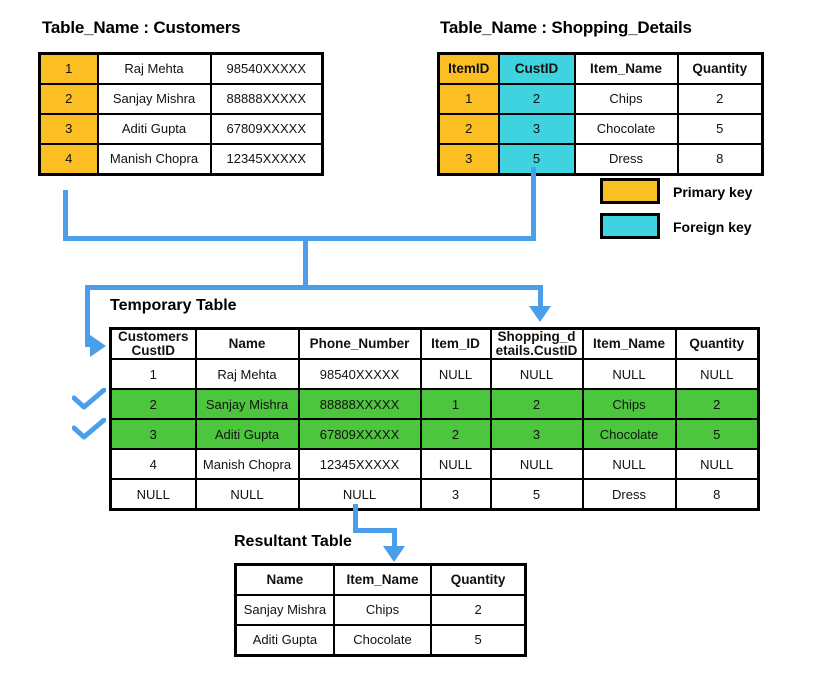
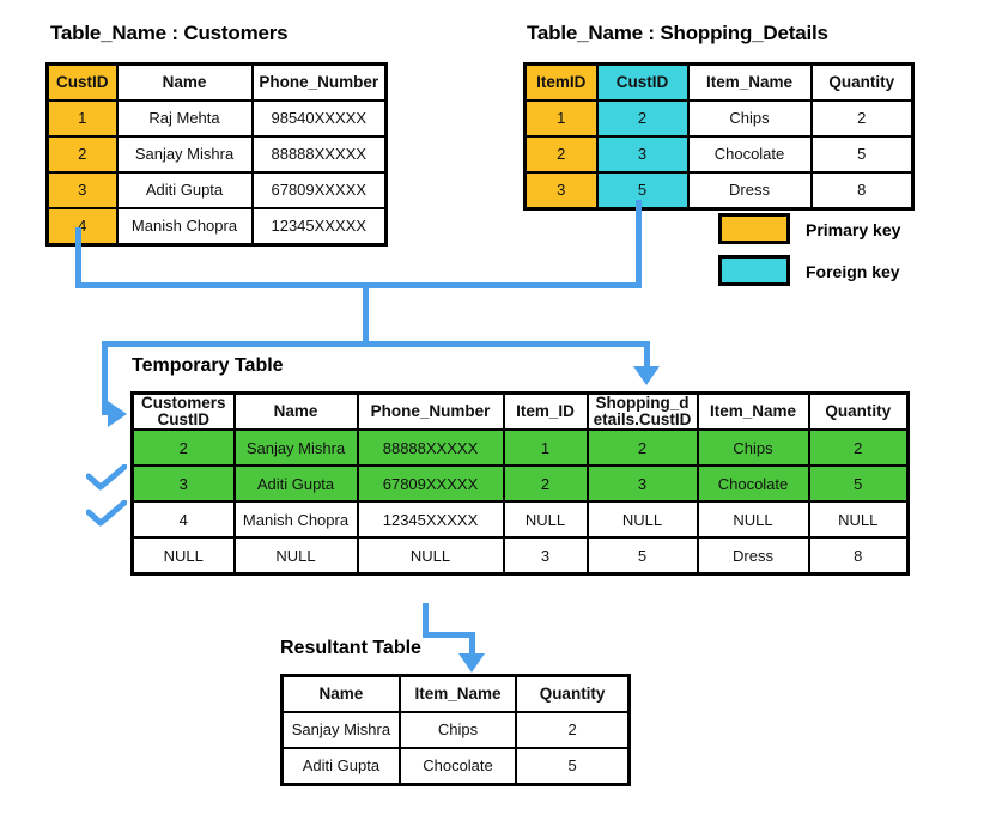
  Table_Name : Customers
+ CustID	Name	Phone_Number
  1	Raj Mehta	98540XXXXX
  2	Sanjay Mishra	88888XXXXX
  3	Aditi Gupta	67809XXXXX
  4	Manish Chopra	12345XXXXX
  Table_Name : Shopping_Details
  ItemID	CustID	Item_Name	Quantity
  1	2	Chips	2
  2	3	Chocolate	5
  3	5	Dress	8
  Primary key
  Foreign key
  Temporary Table
  CustomersCustID	Name	Phone_Number	Item_ID	Shopping_details.CustID	Item_Name	Quantity
- 1	Raj Mehta	98540XXXXX	NULL	NULL	NULL	NULL
  2	Sanjay Mishra	88888XXXXX	1	2	Chips	2
  3	Aditi Gupta	67809XXXXX	2	3	Chocolate	5
  4	Manish Chopra	12345XXXXX	NULL	NULL	NULL	NULL
  NULL	NULL	NULL	3	5	Dress	8
  Resultant Table
  Name	Item_Name	Quantity
  Sanjay Mishra	Chips	2
  Aditi Gupta	Chocolate	5
